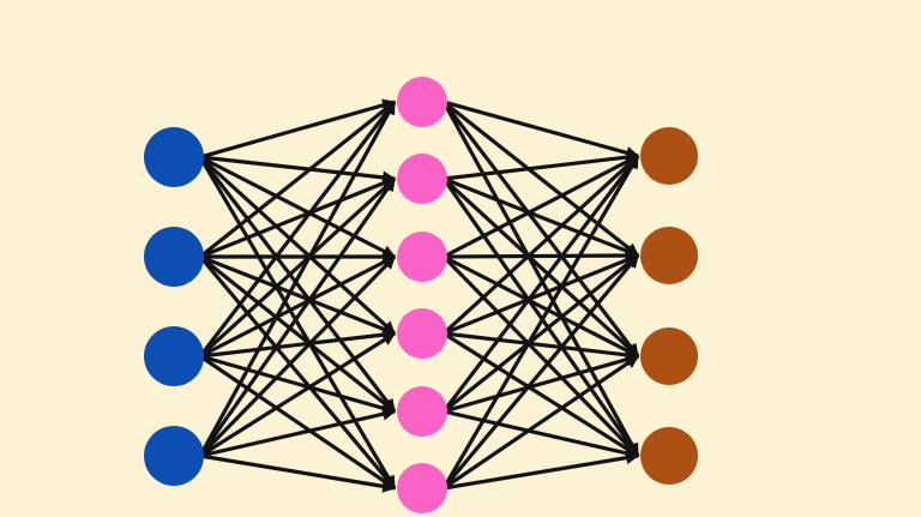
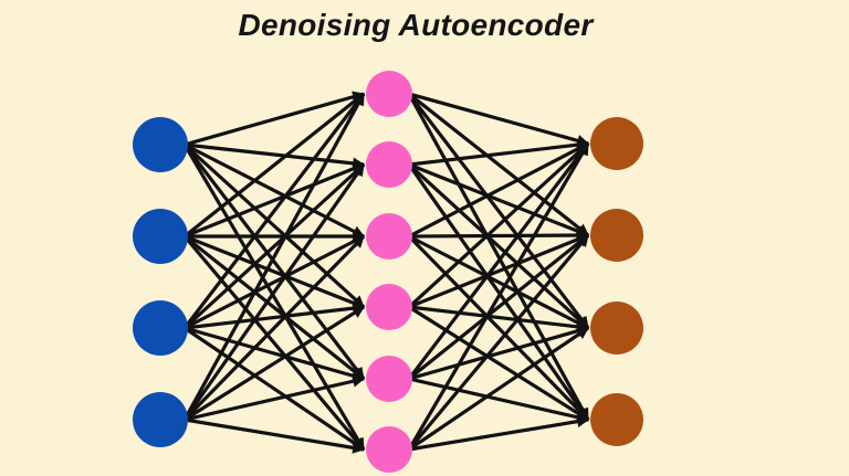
+ Denoising Autoencoder
